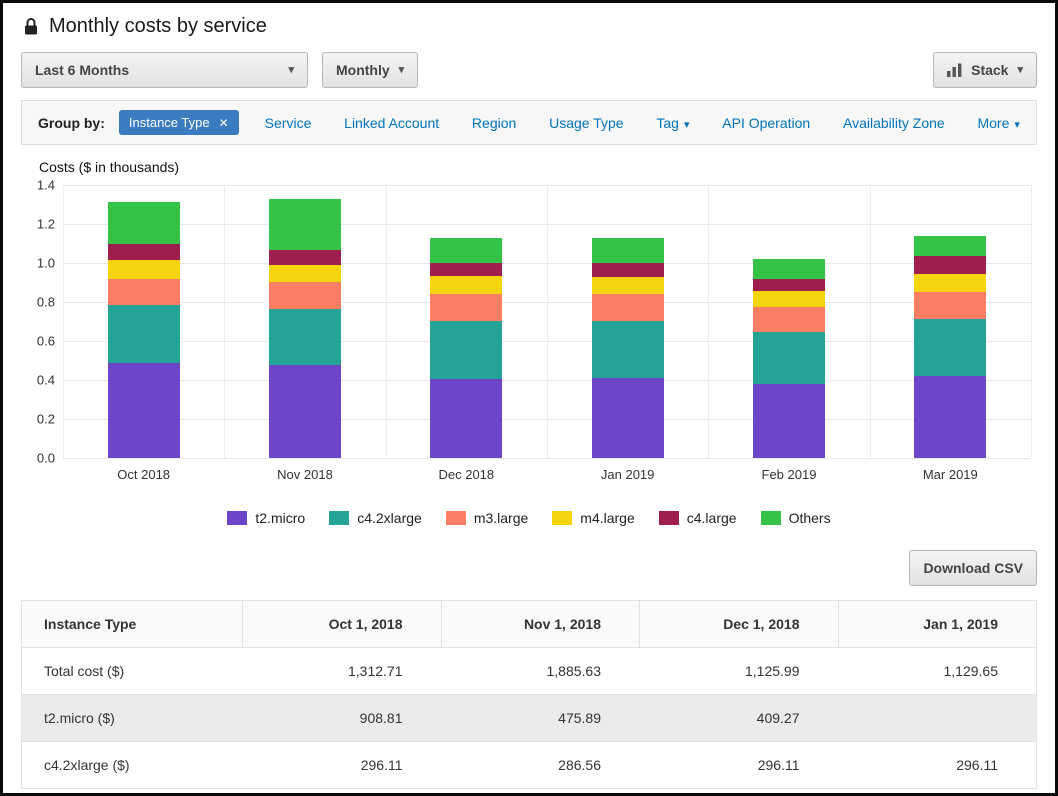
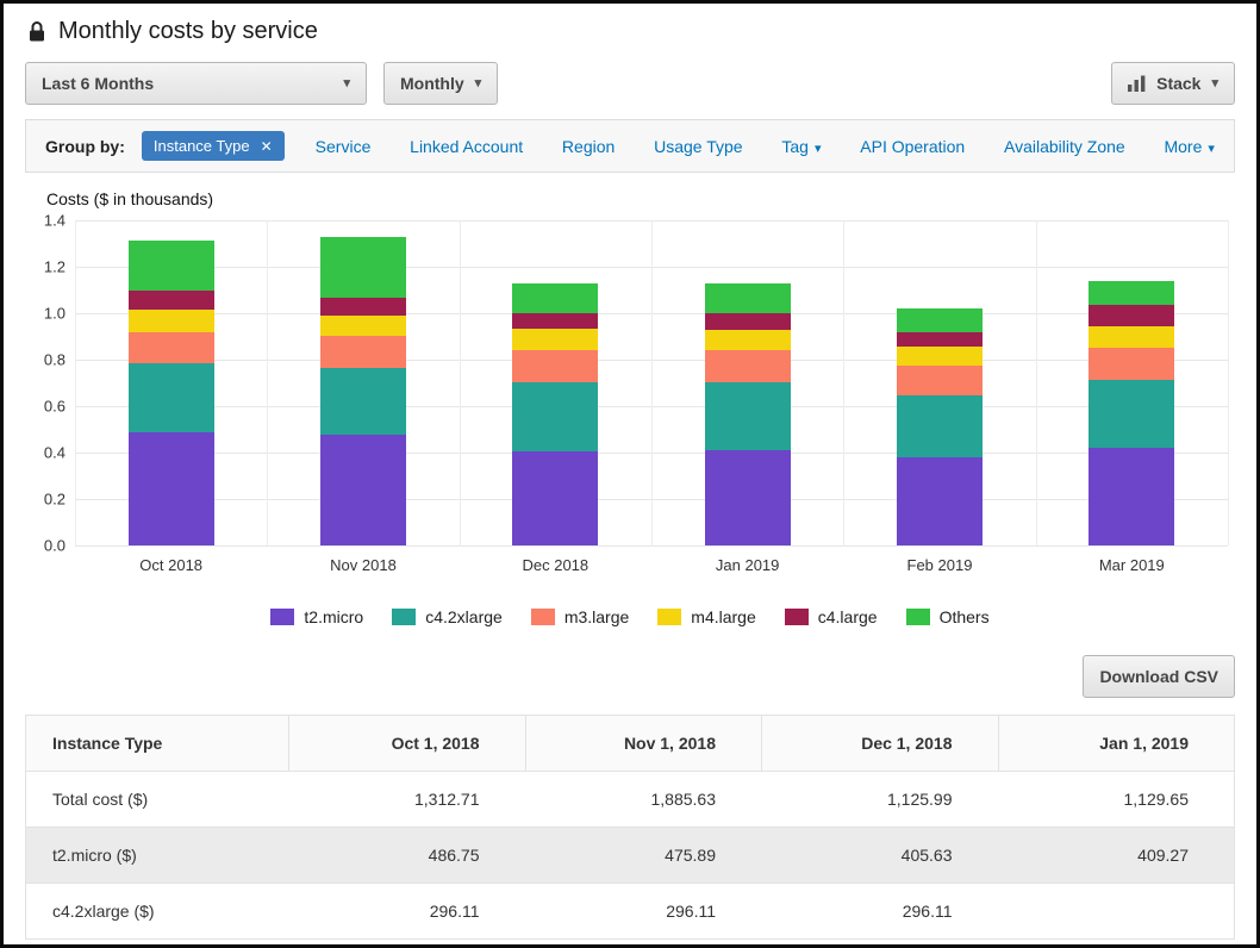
  Monthly costs by service
  Last 6 Months
  ▾
  Monthly
  ▾
  Stack
  ▾
  Group by:
  Instance Type
  ✕
  Service
  Linked Account
  Region
  Usage Type
  Tag ▾
  API Operation
  Availability Zone
  More ▾
  Costs ($ in thousands)
  1.4
  1.2
  1.0
  0.8
  0.6
  0.4
  0.2
  0.0
  Oct 2018
  Nov 2018
  Dec 2018
  Jan 2019
  Feb 2019
  Mar 2019
  t2.micro
  c4.2xlarge
  m3.large
  m4.large
  c4.large
  Others
  Download CSV
  Instance Type
  Oct 1, 2018
  Nov 1, 2018
  Dec 1, 2018
  Jan 1, 2019
  Total cost ($)
  1,312.71
  1,885.63
  1,125.99
  1,129.65
  t2.micro ($)
- 908.81
+ 486.75
  475.89
+ 405.63
  409.27
  c4.2xlarge ($)
  296.11
- 286.56
  296.11
  296.11
